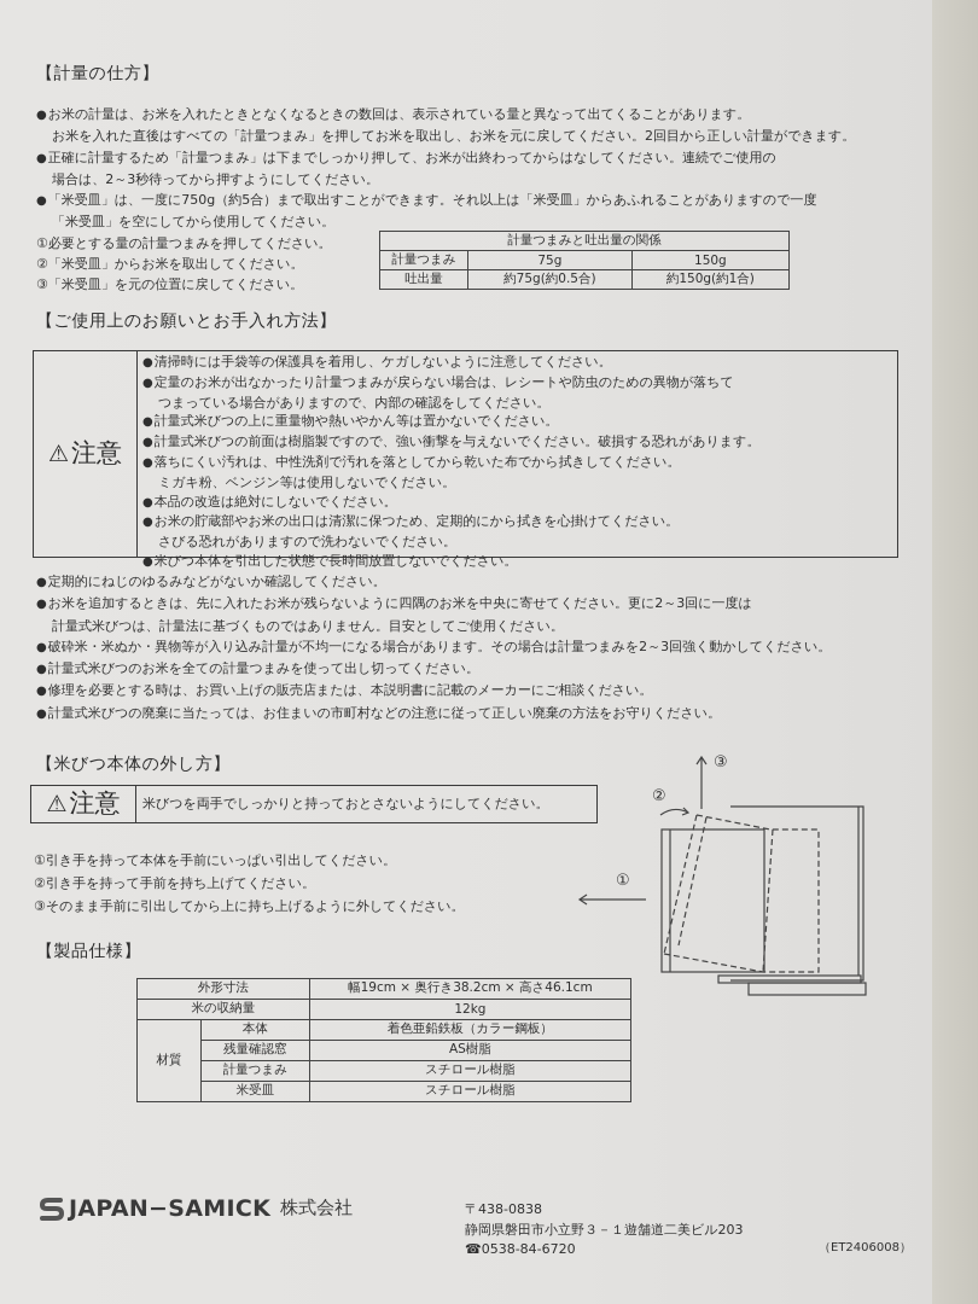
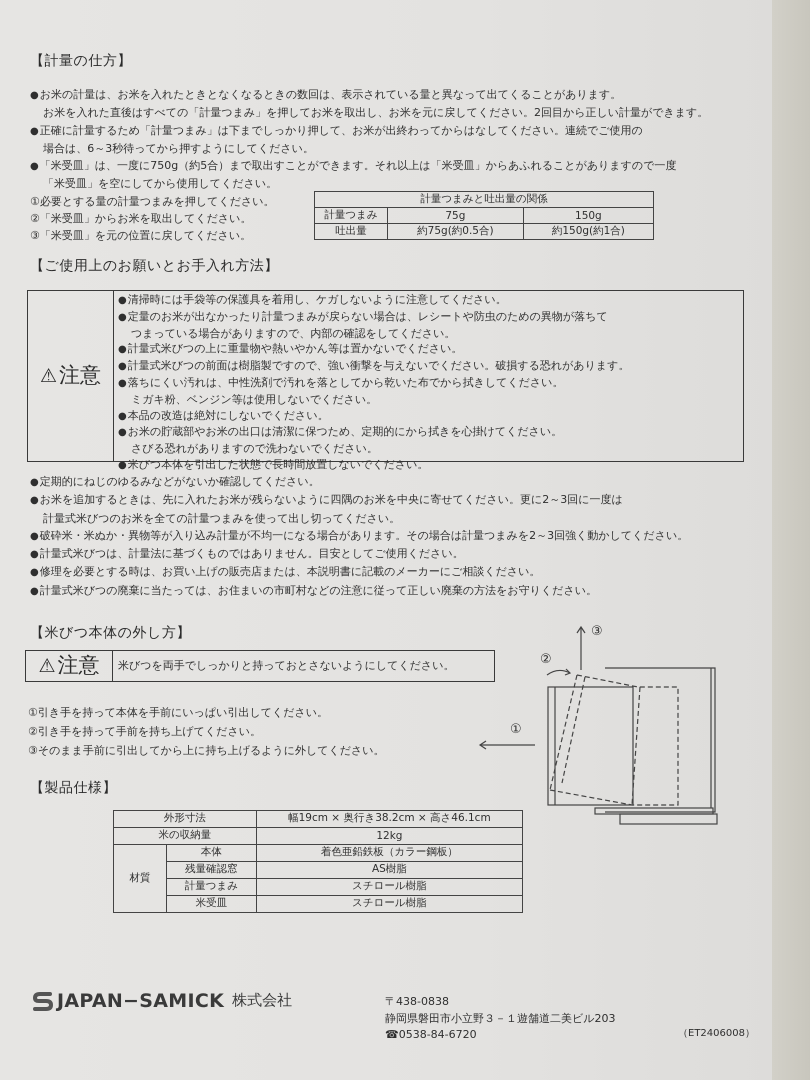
  【計量の仕方】
  お米の計量は、お米を入れたときとなくなるときの数回は、表示されている量と異なって出てくることがあります。
  お米を入れた直後はすべての「計量つまみ」を押してお米を取出し、お米を元に戻してください。2回目から正しい計量ができます。
  正確に計量するため「計量つまみ」は下までしっかり押して、お米が出終わってからはなしてください。連続でご使用の
- 場合は、2～3秒待ってから押すようにしてください。
+ 場合は、6～3秒待ってから押すようにしてください。
  「米受皿」は、一度に750g（約5合）まで取出すことができます。それ以上は「米受皿」からあふれることがありますので一度
  「米受皿」を空にしてから使用してください。
  ①必要とする量の計量つまみを押してください。
  ②「米受皿」からお米を取出してください。
  ③「米受皿」を元の位置に戻してください。
  計量つまみと吐出量の関係
  計量つまみ	75g	150g
  吐出量	約75g(約0.5合)	約150g(約1合)
  【ご使用上のお願いとお手入れ方法】
  ⚠
  注意
  清掃時には手袋等の保護具を着用し、ケガしないように注意してください。
  定量のお米が出なかったり計量つまみが戻らない場合は、レシートや防虫のための異物が落ちて
  つまっている場合がありますので、内部の確認をしてください。
  計量式米びつの上に重量物や熱いやかん等は置かないでください。
  計量式米びつの前面は樹脂製ですので、強い衝撃を与えないでください。破損する恐れがあります。
  落ちにくい汚れは、中性洗剤で汚れを落としてから乾いた布でから拭きしてください。
  ミガキ粉、ベンジン等は使用しないでください。
  本品の改造は絶対にしないでください。
  お米の貯蔵部やお米の出口は清潔に保つため、定期的にから拭きを心掛けてください。
  さびる恐れがありますので洗わないでください。
  米びつ本体を引出した状態で長時間放置しないでください。
  定期的にねじのゆるみなどがないか確認してください。
  お米を追加するときは、先に入れたお米が残らないように四隅のお米を中央に寄せてください。更に2～3回に一度は
- 計量式米びつは、計量法に基づくものではありません。目安としてご使用ください。
+ 計量式米びつのお米を全ての計量つまみを使って出し切ってください。
  破砕米・米ぬか・異物等が入り込み計量が不均一になる場合があります。その場合は計量つまみを2～3回強く動かしてください。
- 計量式米びつのお米を全ての計量つまみを使って出し切ってください。
+ 計量式米びつは、計量法に基づくものではありません。目安としてご使用ください。
  修理を必要とする時は、お買い上げの販売店または、本説明書に記載のメーカーにご相談ください。
  計量式米びつの廃棄に当たっては、お住まいの市町村などの注意に従って正しい廃棄の方法をお守りください。
  【米びつ本体の外し方】
  ⚠
  注意
  米びつを両手でしっかりと持っておとさないようにしてください。
  ①引き手を持って本体を手前にいっぱい引出してください。
  ②引き手を持って手前を持ち上げてください。
  ③そのまま手前に引出してから上に持ち上げるように外してください。
  ①
  ②
  ③
  【製品仕様】
  外形寸法	幅19cm × 奥行き38.2cm × 高さ46.1cm
  米の収納量	12kg
  材質	本体	着色亜鉛鉄板（カラー鋼板）
  残量確認窓	AS樹脂
  計量つまみ	スチロール樹脂
  米受皿	スチロール樹脂
  JAPAN−SAMICK
  株式会社
  〒438-0838
  静岡県磐田市小立野３－１遊舗道二美ビル203
  ☎0538-84-6720
  （ET2406008）
